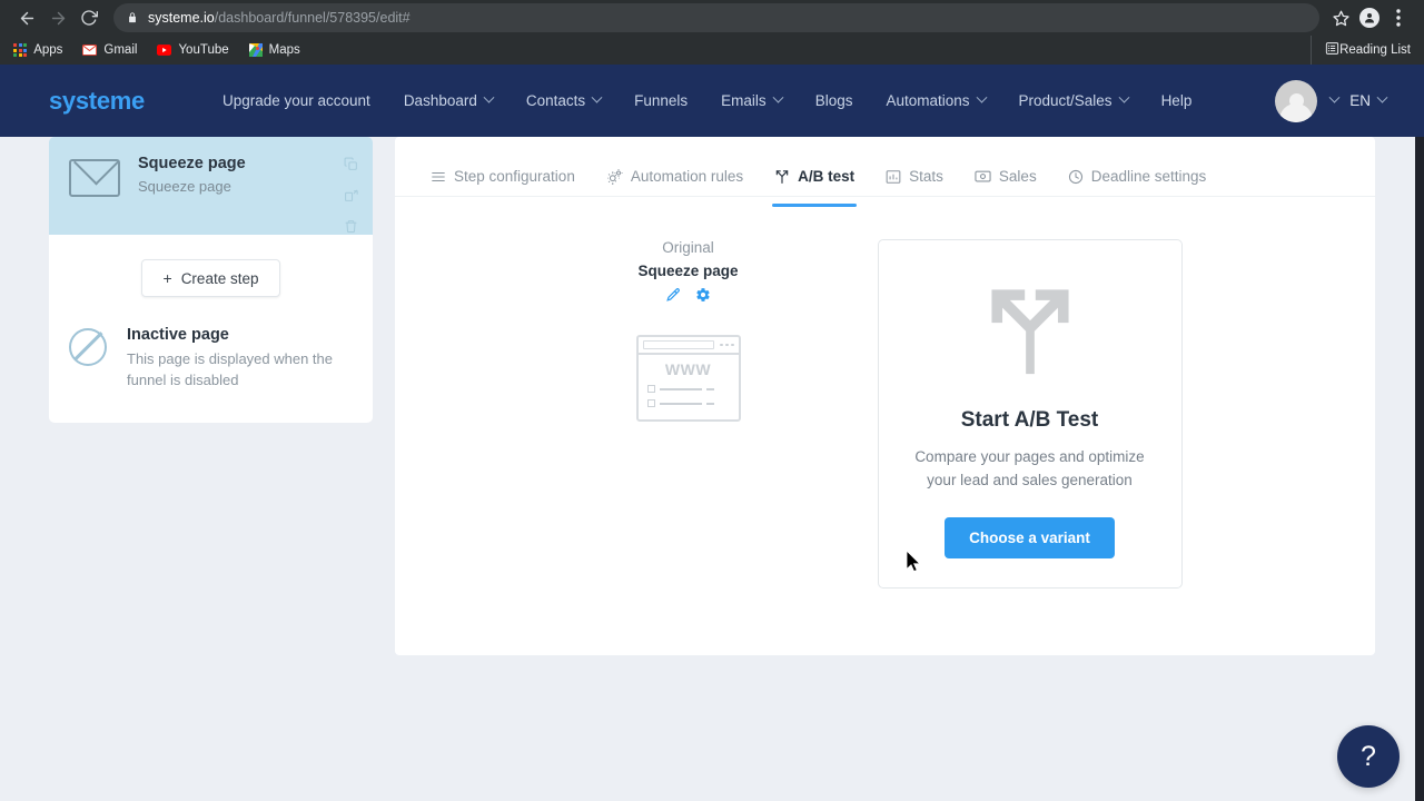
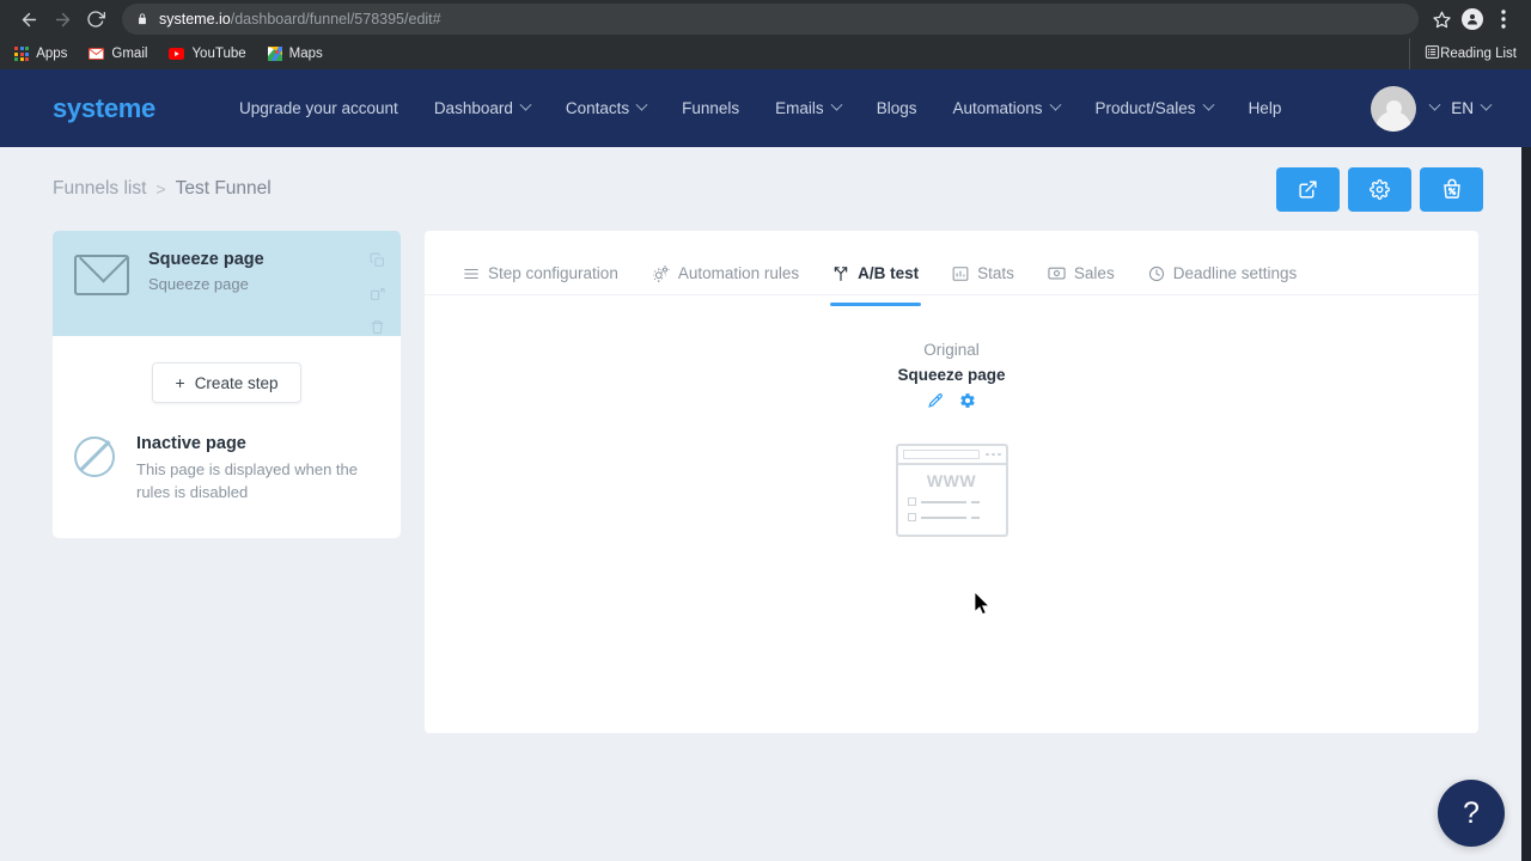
  systeme.io
  /dashboard/funnel/578395/edit#
  Apps
  Gmail
  YouTube
  Maps
  Reading List
  systeme
  Upgrade your account
  Dashboard
  Contacts
  Funnels
  Emails
  Blogs
  Automations
  Product/Sales
  Help
  EN
+ Funnels list
+ >
+ Test Funnel
  Squeeze page
  Squeeze page
  +
  Create step
  Inactive page
- This page is displayed when the funnel is disabled
+ This page is displayed when the rules is disabled
  Step configuration
  Automation rules
  A/B test
  Stats
  Sales
  Deadline settings
  Original
  Squeeze page
  WWW
- Start A/B Test
- Compare your pages and optimize your lead and sales generation
- Choose a variant
  ?
